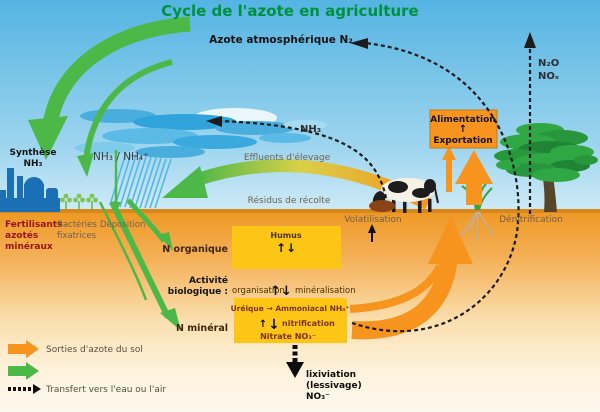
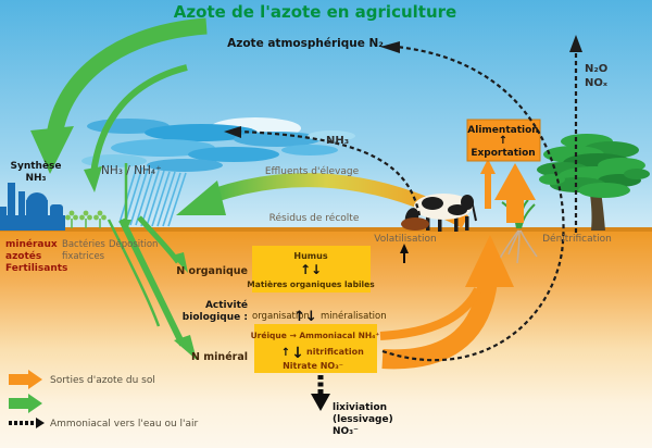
- Cycle de l'azote en agriculture
+ Azote de l'azote en agriculture
  Azote atmosphérique N₂
  N₂O
  NOₓ
  NH₃
  NH₃ / NH₄⁺
  Synthèse
  NH₃
- Fertilisants
+ minéraux
  azotés
- minéraux
+ Fertilisants
  Bactéries
  fixatrices
  Déposition
  Effluents d'élevage
  Résidus de récolte
  Volatilisation
  Dénitrification
  Alimentation
  ↑
  Exportation
  N organique
  Humus
  ↑↓
+ Matières organiques labiles
  Activité
  biologique :
  organisation
  ↑↓
  minéralisation
  N minéral
  Uréique → Ammoniacal NH₄⁺
  ↑
  ↓
  nitrification
  Nitrate NO₃⁻
  lixiviation
  (lessivage)
  NO₃⁻
  Sorties d'azote du sol
- Transfert vers l'eau ou l'air
+ Ammoniacal vers l'eau ou l'air
